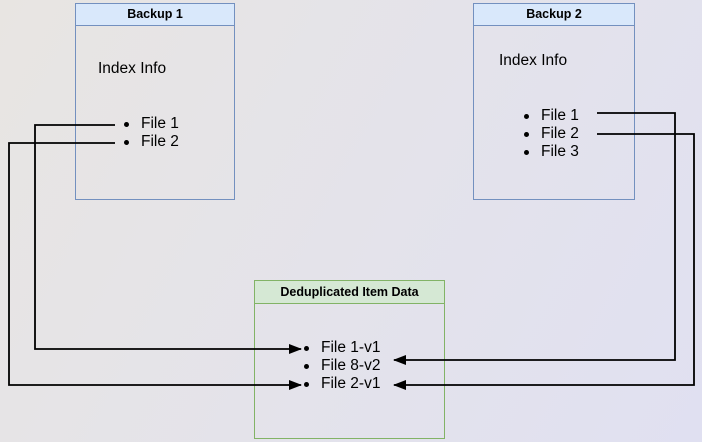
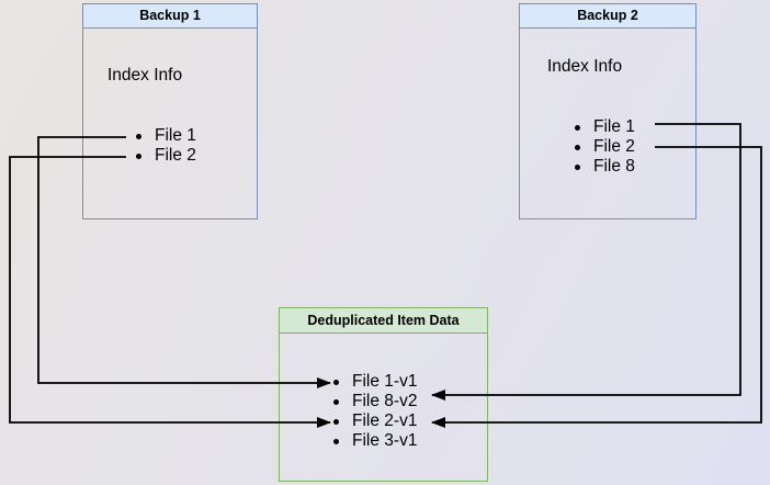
  Backup 1
  Index Info
  File 1
  File 2
  Backup 2
  Index Info
  File 1
  File 2
- File 3
+ File 8
  Deduplicated Item Data
  File 1-v1
  File 8-v2
  File 2-v1
+ File 3-v1
